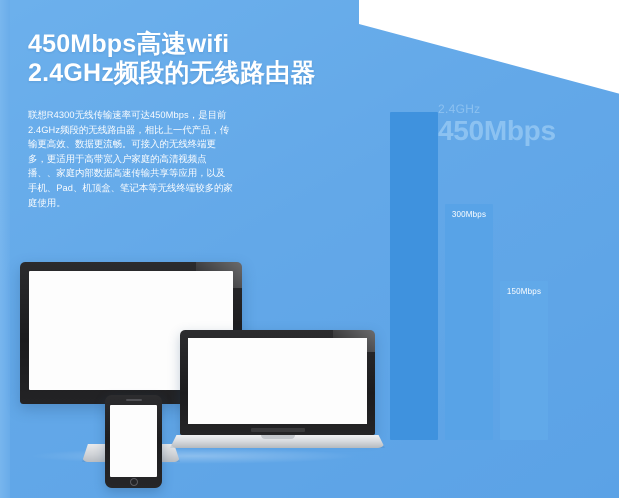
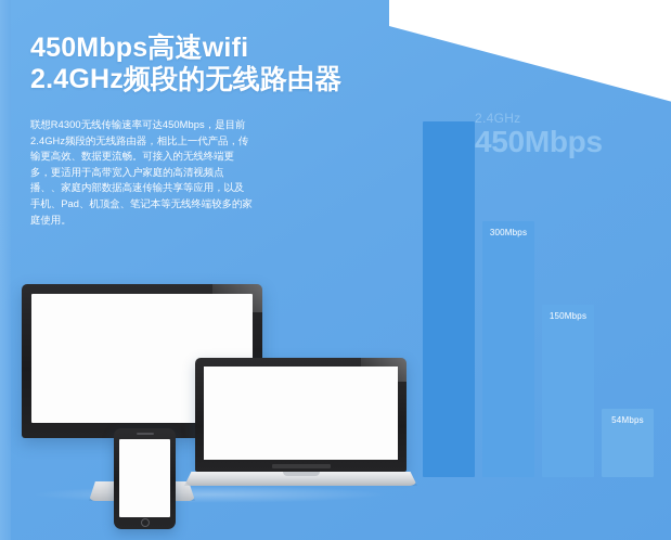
  450Mbps高速wifi
  2.4GHz频段的无线路由器
  联想R4300无线传输速率可达450Mbps，是目前2.4GHz频段的无线路由器，相比上一代产品，传输更高效、数据更流畅。可接入的无线终端更多，更适用于高带宽入户家庭的高清视频点播、、家庭内部数据高速传输共享等应用，以及手机、Pad、机顶盒、笔记本等无线终端较多的家庭使用。
  2.4GHz
  450Mbps
  300Mbps
  150Mbps
+ 54Mbps
